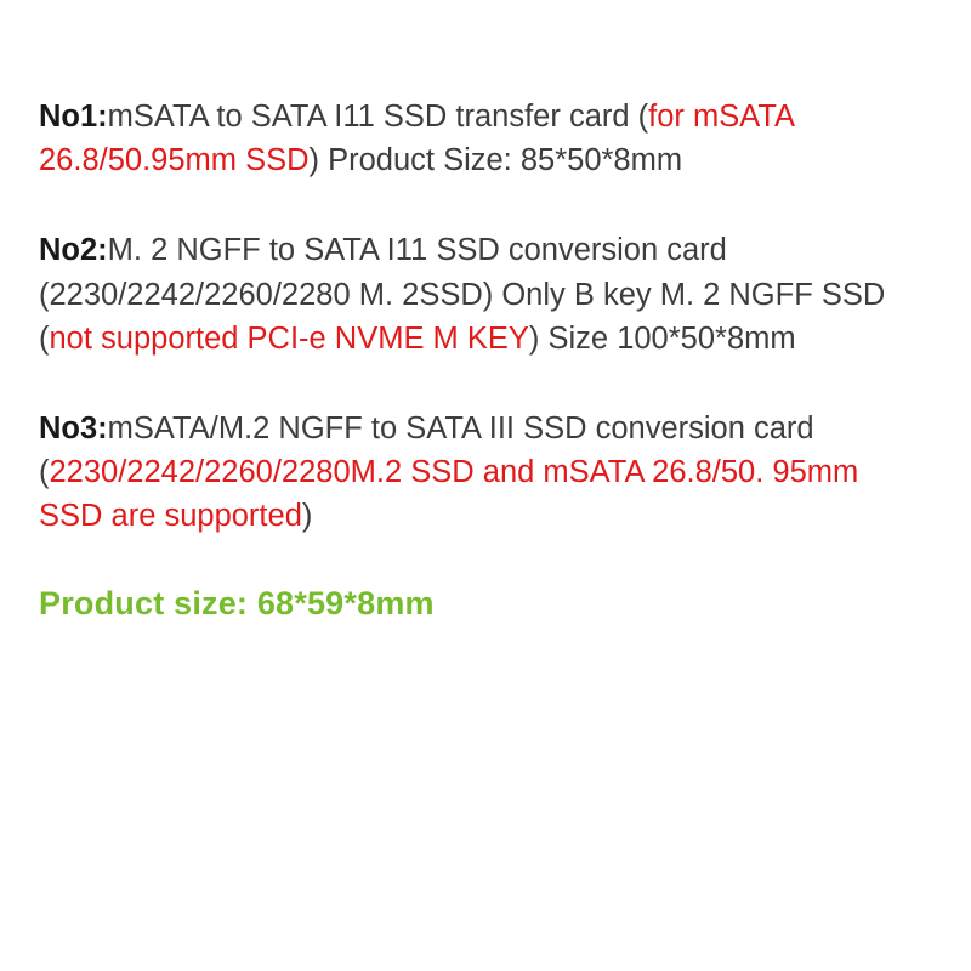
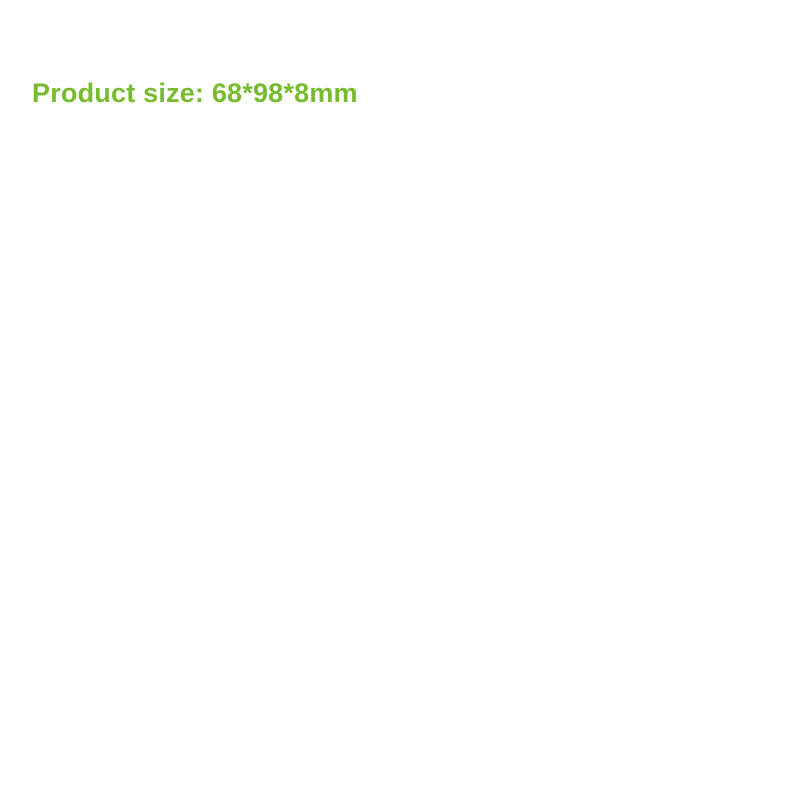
- No1:mSATA to SATA I11 SSD transfer card (for mSATA 26.8/50.95mm SSD) Product Size: 85*50*8mm
- No2:M. 2 NGFF to SATA I11 SSD conversion card (2230/2242/2260/2280 M. 2SSD) Only B key M. 2 NGFF SSD (not supported PCI-e NVME M KEY) Size 100*50*8mm
- No3:mSATA/M.2 NGFF to SATA III SSD conversion card (2230/2242/2260/2280M.2 SSD and mSATA 26.8/50. 95mm SSD are supported)
- Product size: 68*59*8mm
+ Product size: 68*98*8mm
